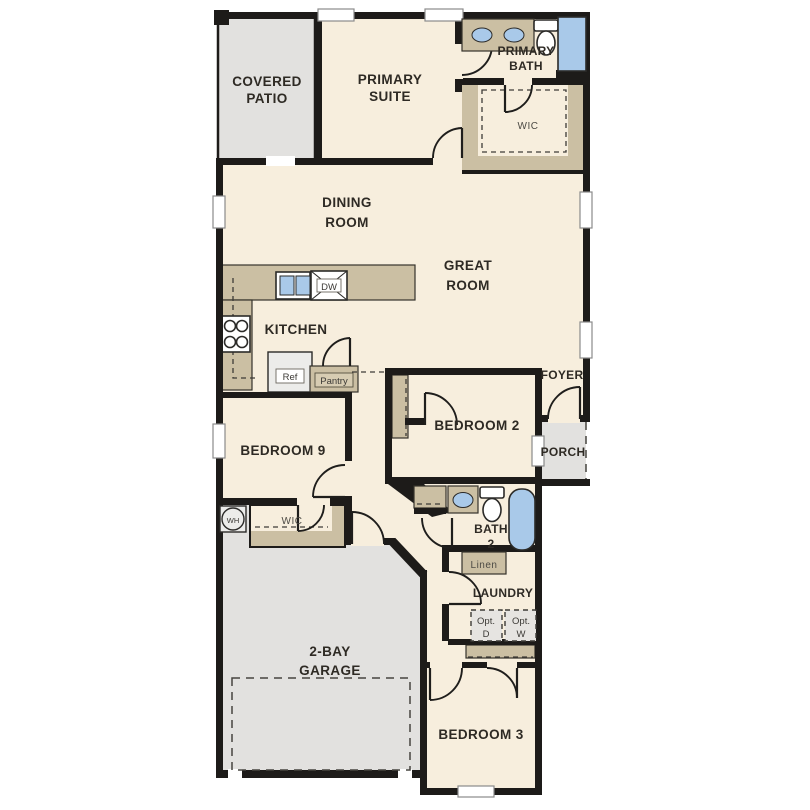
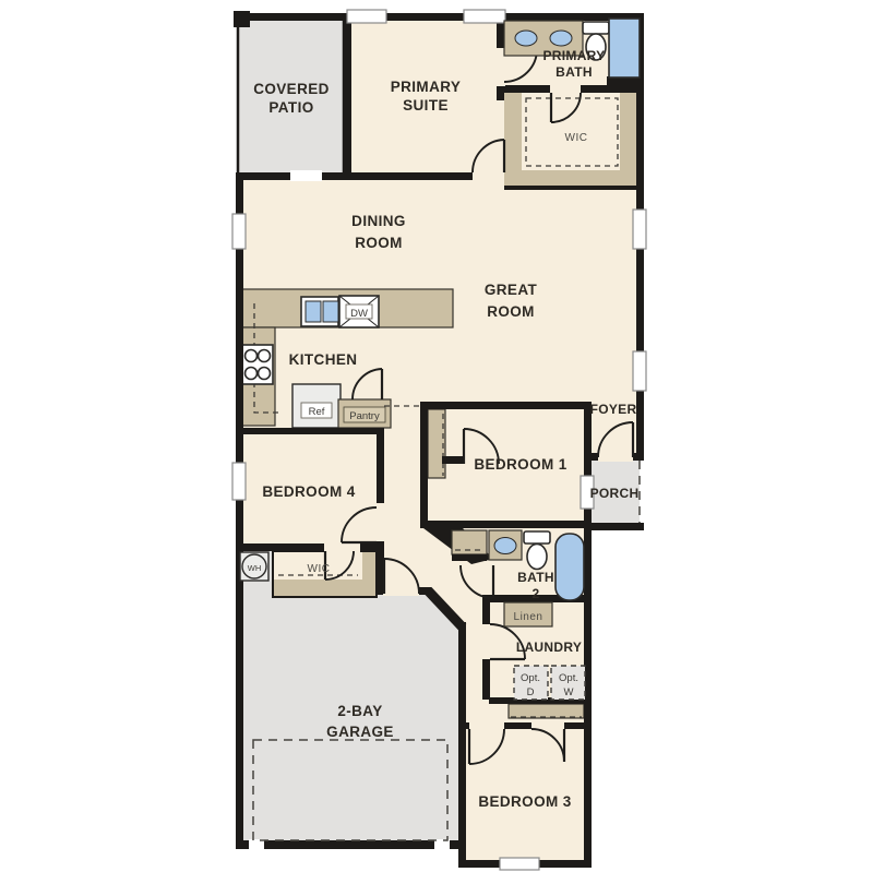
  COVERED
  PATIO
  PRIMARY
  SUITE
  PRIMARY
  BATH
  WIC
  DINING
  ROOM
  GREAT
  ROOM
  KITCHEN
  FOYER
  PORCH
- BEDROOM 2
+ BEDROOM 1
- BEDROOM 9
+ BEDROOM 4
  WIC
  WH
  BATH
  2
  Linen
  LAUNDRY
  2-BAY
  GARAGE
  BEDROOM 3
  Ref
  DW
  Pantry
  Opt.
  D
  Opt.
  W
